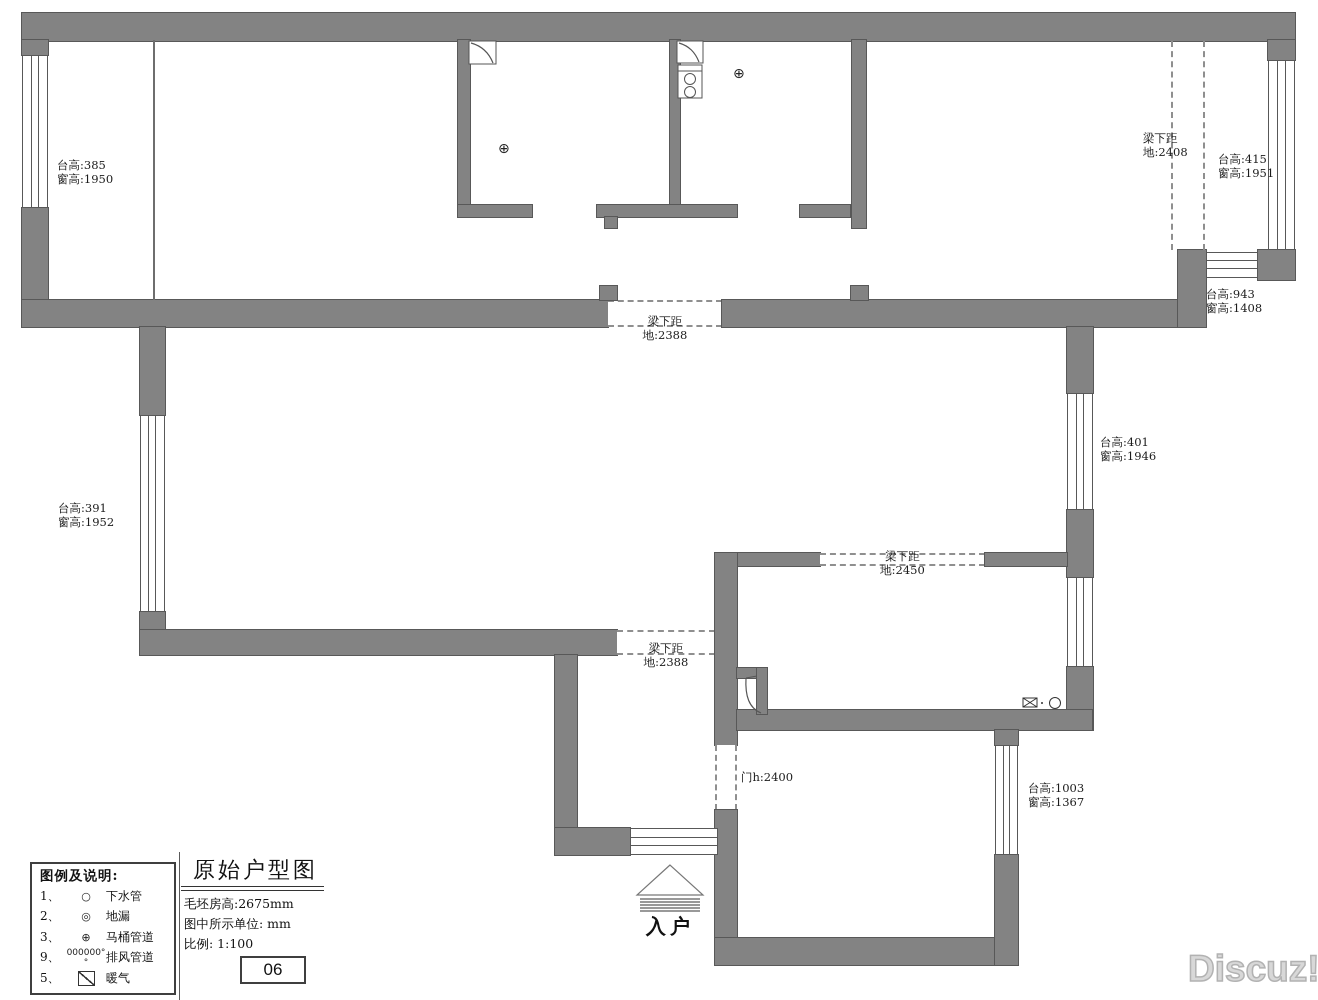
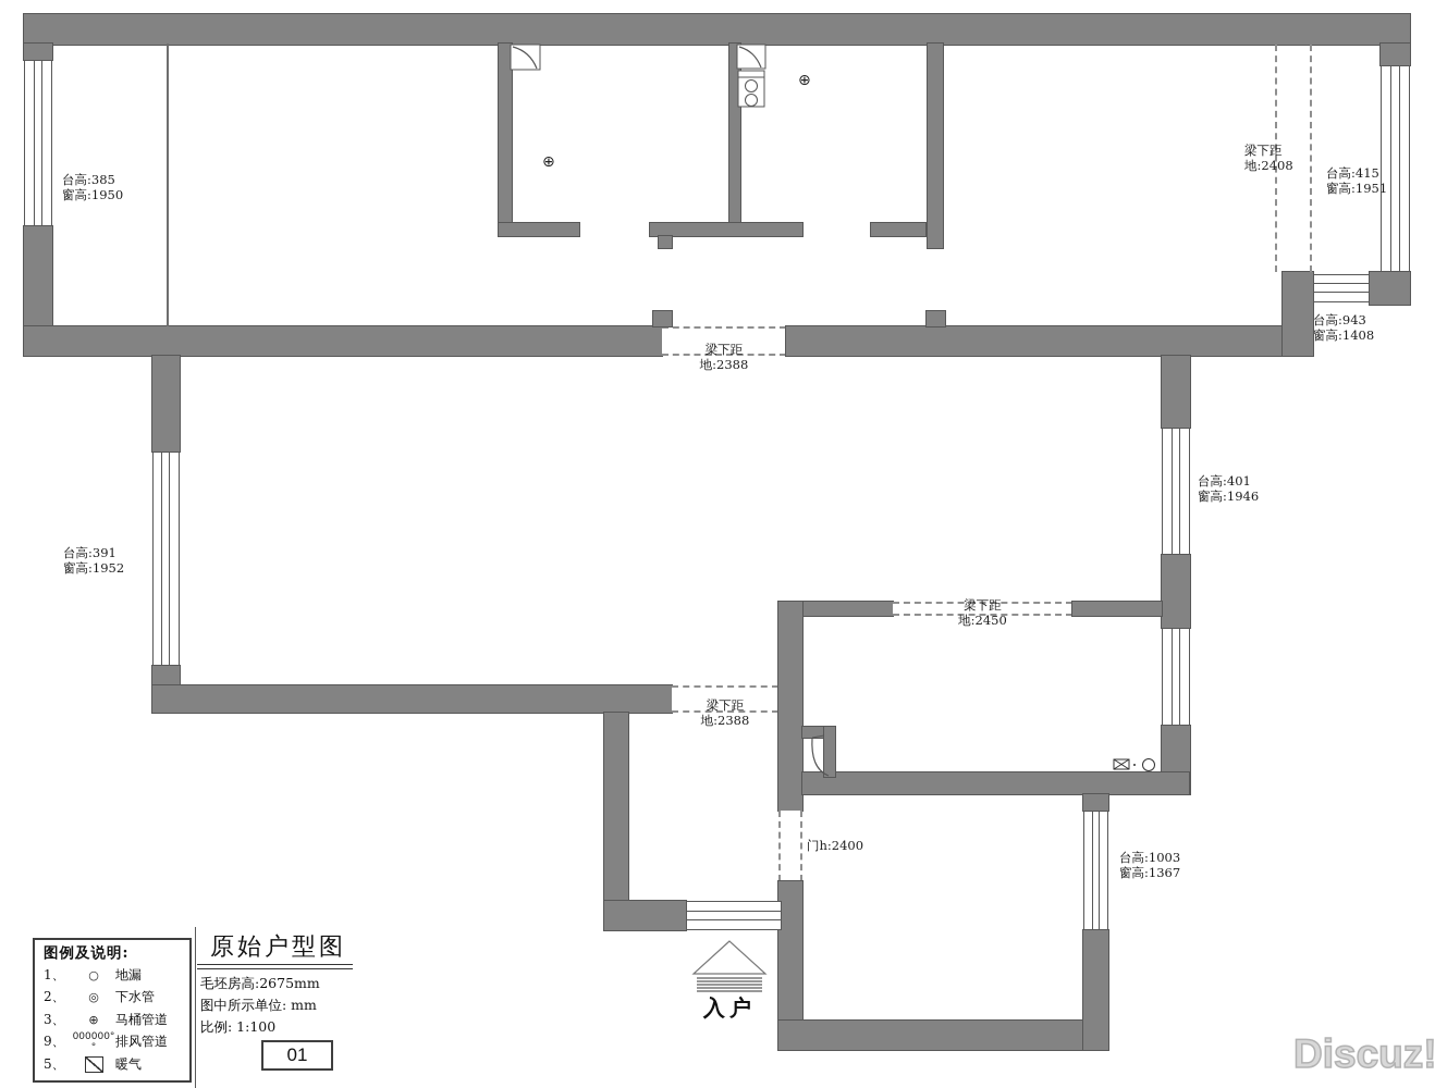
  ⊕
  ⊕
  入户
  台高:385
  窗高:1950
  梁下距
  地:2408
  台高:415
  窗高:1951
  台高:943
  窗高:1408
  梁下距
  地:2388
  台高:401
  窗高:1946
  台高:391
  窗高:1952
  梁下距
  地:2450
  梁下距
  地:2388
  门h:2400
  台高:1003
  窗高:1367
  图例及说明:
  1、
  ○
- 下水管
+ 地漏
  2、
  ◎
- 地漏
+ 下水管
  3、
  ⊕
  马桶管道
  9、
  000000°°
  排风管道
  5、
  暖气
  原始户型图
  毛坯房高:2675mm
  图中所示单位: mm
  比例: 1:100
- 06
+ 01
  Discuz!
